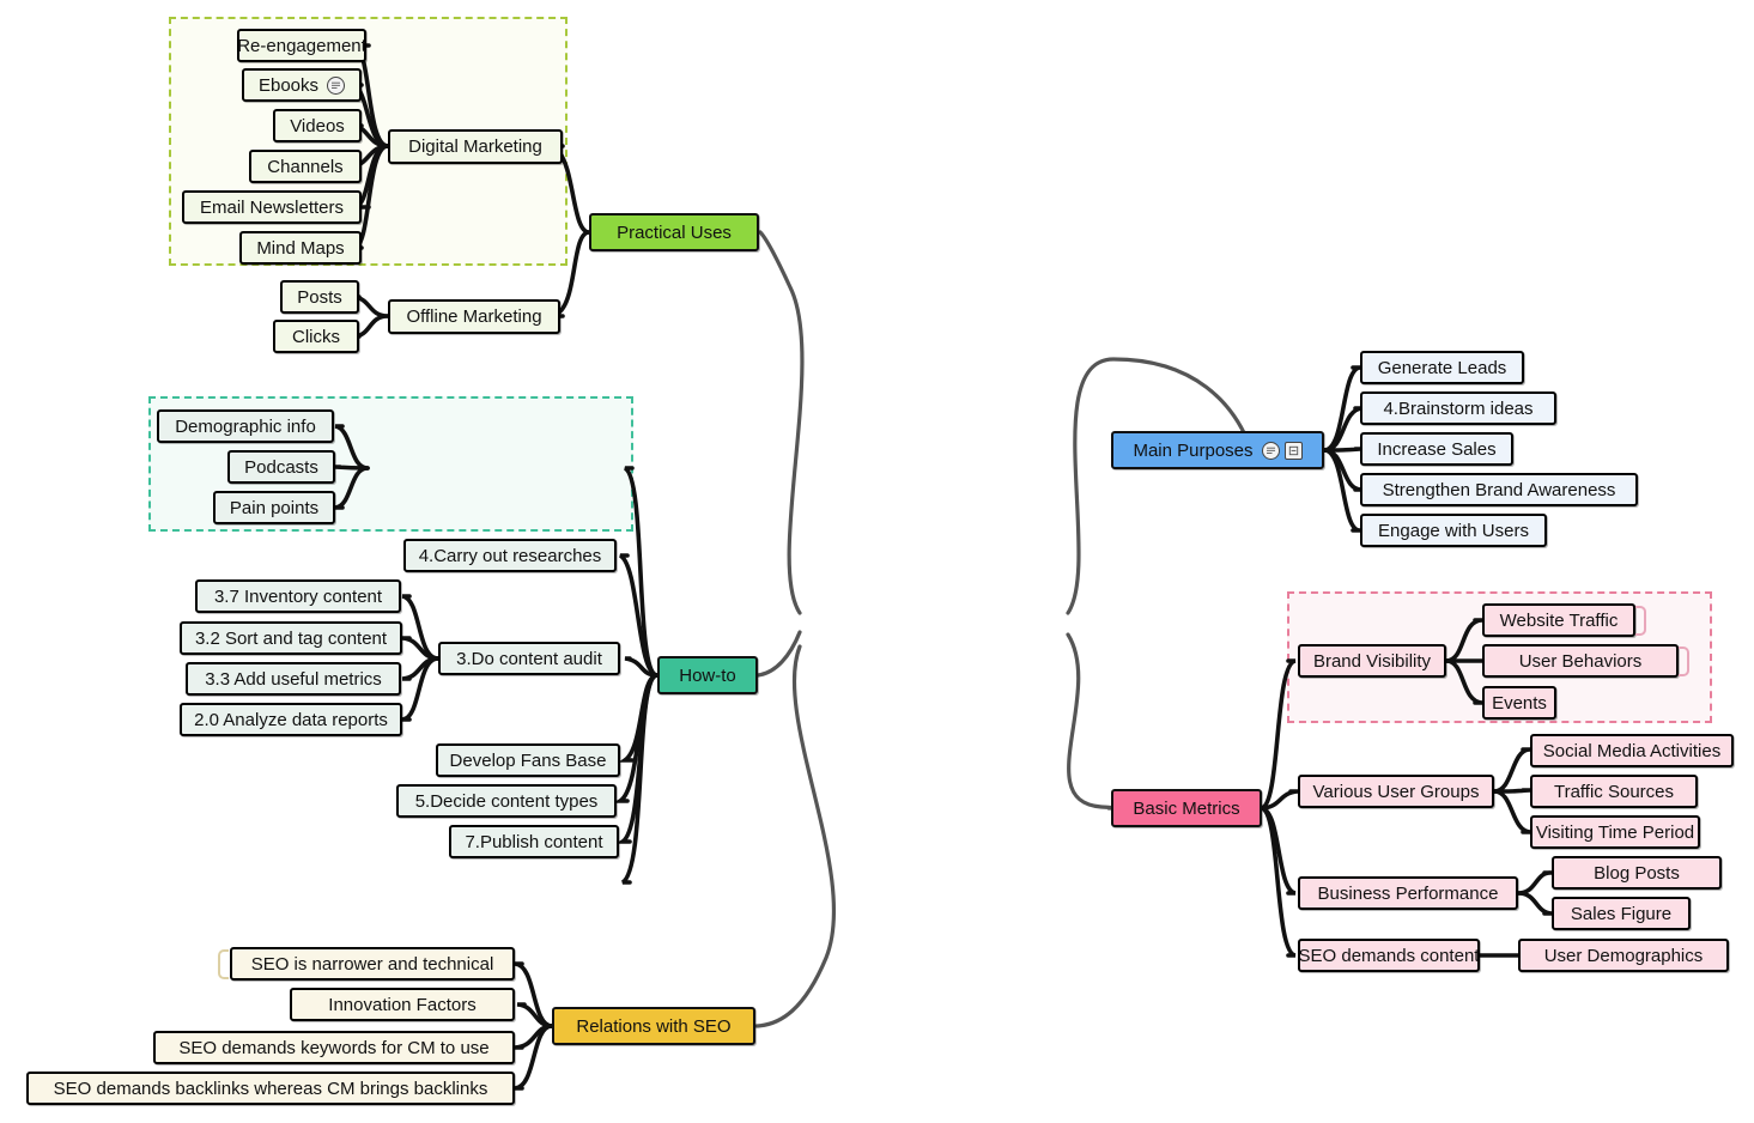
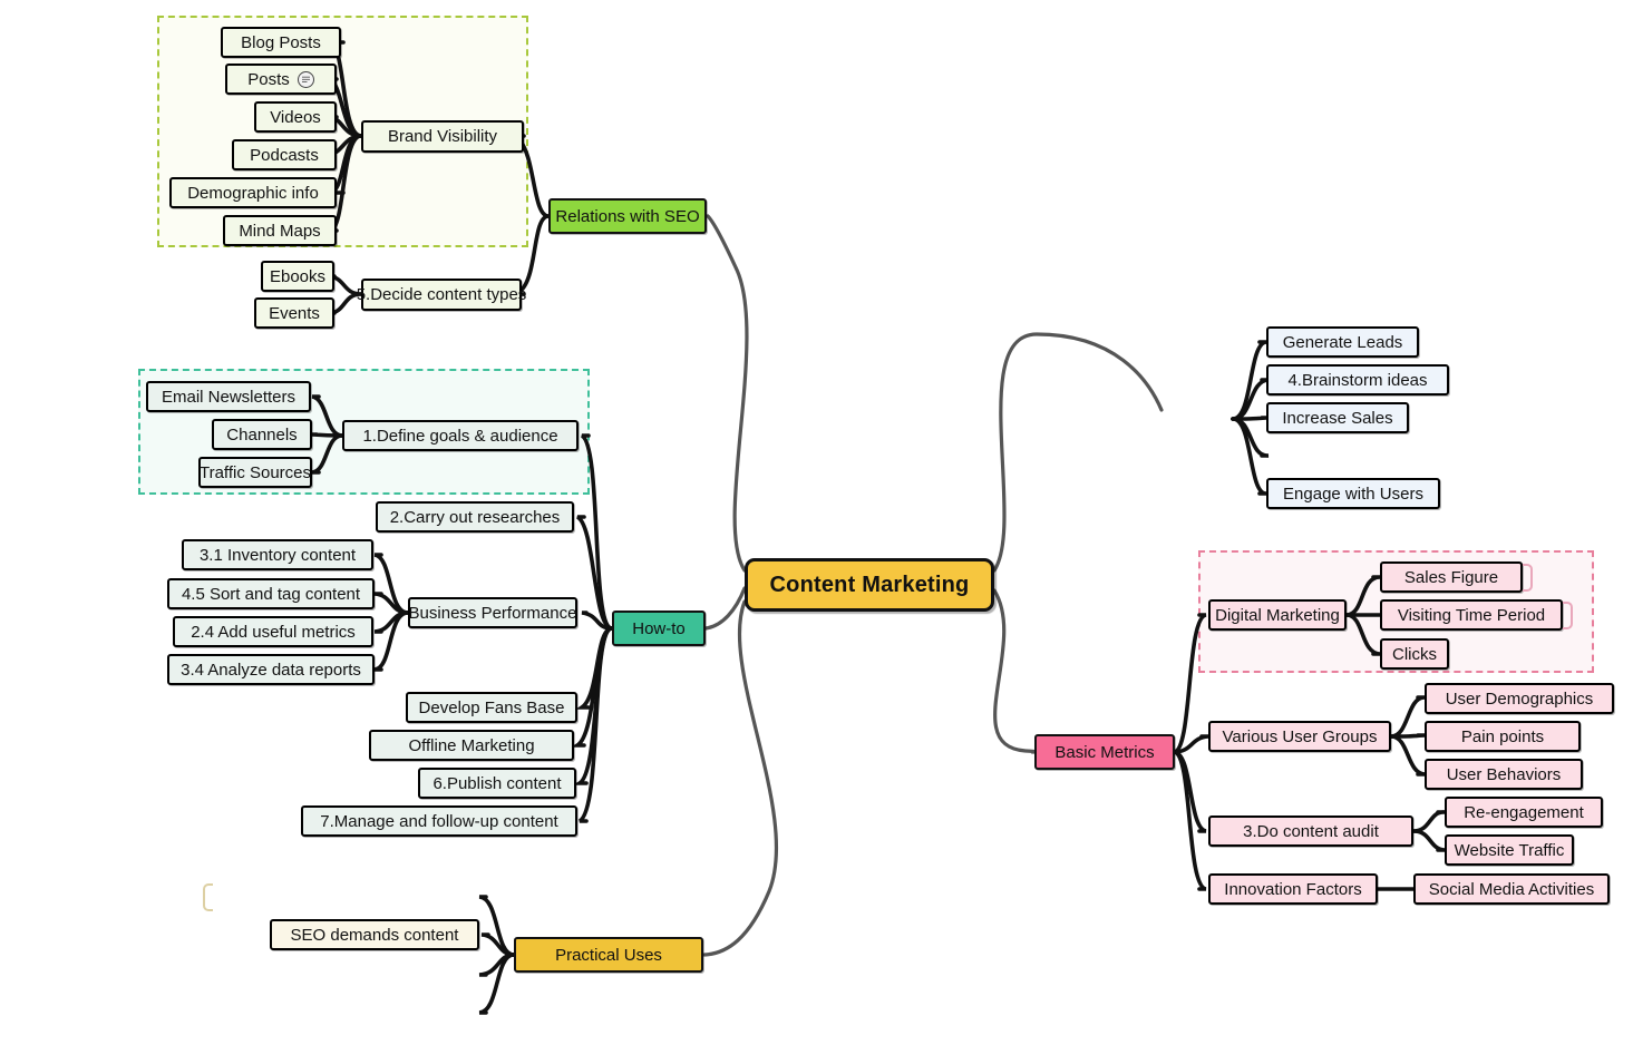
+ Content Marketing
- Practical Uses
+ Relations with SEO
- Digital Marketing
+ Brand Visibility
- Offline Marketing
+ 5.Decide content types
- Re-engagement
+ Blog Posts
- Ebooks
+ Posts
  Videos
- Channels
+ Podcasts
- Email Newsletters
+ Demographic info
  Mind Maps
- Posts
+ Ebooks
- Clicks
+ Events
  How-to
+ 1.Define goals & audience
- 4.Carry out researches
+ 2.Carry out researches
- 3.Do content audit
+ Business Performance
  Develop Fans Base
- 5.Decide content types
+ Offline Marketing
- 7.Publish content
+ 6.Publish content
+ 7.Manage and follow-up content
- Demographic info
+ Email Newsletters
- Podcasts
+ Channels
- Pain points
+ Traffic Sources
- 3.7 Inventory content
+ 3.1 Inventory content
- 3.2 Sort and tag content
+ 4.5 Sort and tag content
- 3.3 Add useful metrics
+ 2.4 Add useful metrics
- 2.0 Analyze data reports
+ 3.4 Analyze data reports
- Relations with SEO
+ Practical Uses
- SEO is narrower and technical
- Innovation Factors
+ SEO demands content
- SEO demands keywords for CM to use
- SEO demands backlinks whereas CM brings backlinks
- Main Purposes
  Generate Leads
  4.Brainstorm ideas
  Increase Sales
- Strengthen Brand Awareness
  Engage with Users
  Basic Metrics
- Brand Visibility
+ Digital Marketing
  Various User Groups
- Business Performance
+ 3.Do content audit
- SEO demands content
+ Innovation Factors
- Website Traffic
+ Sales Figure
- User Behaviors
+ Visiting Time Period
- Events
+ Clicks
- Social Media Activities
+ User Demographics
- Traffic Sources
+ Pain points
- Visiting Time Period
+ User Behaviors
- Blog Posts
+ Re-engagement
- Sales Figure
+ Website Traffic
- User Demographics
+ Social Media Activities
